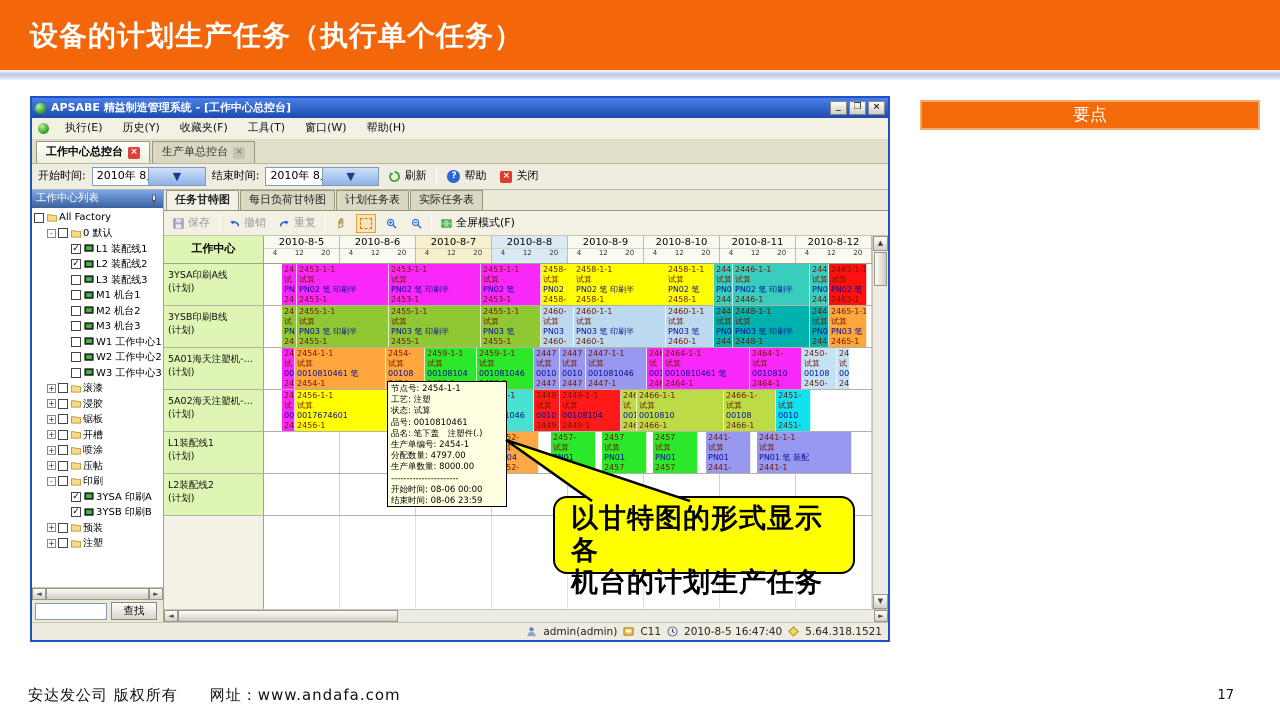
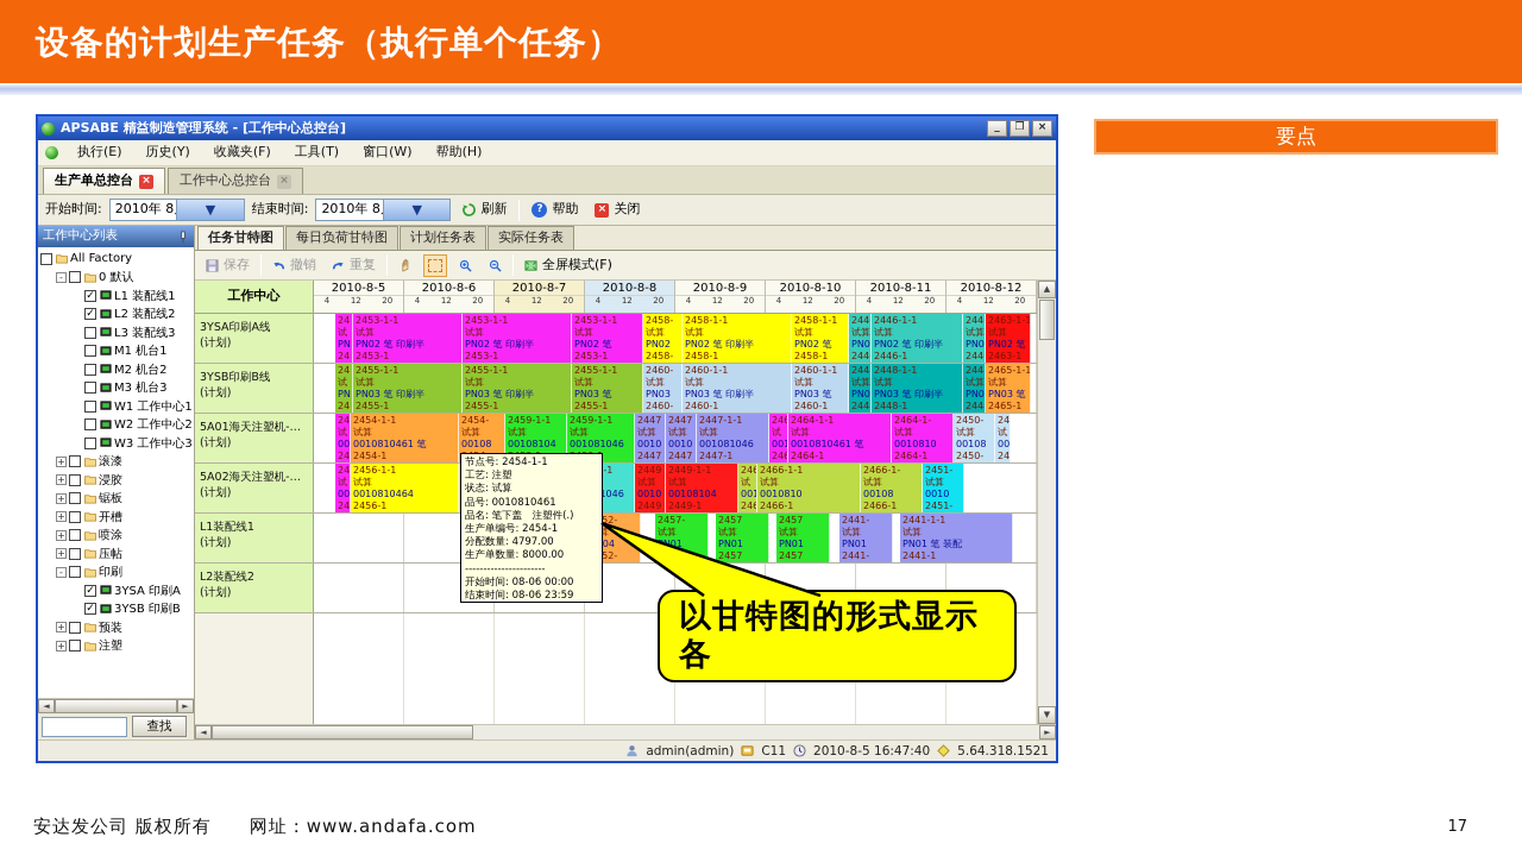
  设备的计划生产任务（执行单个任务）
  要点
  APSABE 精益制造管理系统 - [工作中心总控台]
  _
  ❐
  ×
  执行(E)
  历史(Y)
  收藏夹(F)
  工具(T)
  窗口(W)
  帮助(H)
- 工作中心总控台
+ 生产单总控台
  ×
- 生产单总控台
+ 工作中心总控台
  ×
  开始时间:
  ▼
  结束时间:
  ▼
  刷新
  ?
  帮助
  ×
  关闭
  工作中心列表
  All Factory
  -
  0 默认
  ✓
  L1 装配线1
  ✓
  L2 装配线2
  L3 装配线3
  M1 机台1
  M2 机台2
  M3 机台3
  W1 工作中心1
  W2 工作中心2
  W3 工作中心3
  +
  滚漆
  +
  浸胶
  +
  锯板
  +
  开槽
  +
  喷涂
  +
  压帖
  -
  印刷
  ✓
  3YSA 印刷A
  ✓
  3YSB 印刷B
  +
  预装
  +
  注塑
  ◄
  ►
  查找
  任务甘特图
  每日负荷甘特图
  计划任务表
  实际任务表
  保存
  撤销
  重复
  全屏模式(F)
  工作中心
  2010-8-5
  4
  12
  20
  2010-8-6
  4
  12
  20
  2010-8-7
  4
  12
  20
  2010-8-8
  4
  12
  20
  2010-8-9
  4
  12
  20
  2010-8-10
  4
  12
  20
  2010-8-11
  4
  12
  20
  2010-8-12
  4
  12
  20
  3YSA印刷A线
  (计划)
  24
  试
  PN
  24
  2453-1-1
  试算
  PN02 笔 印刷半
  2453-1
  2453-1-1
  试算
  PN02 笔 印刷半
  2453-1
  2453-1-1
  试算
  PN02 笔
  2453-1
  2458-
  试算
  PN02
  2458-
  2458-1-1
  试算
  PN02 笔 印刷半
  2458-1
  2458-1-1
  试算
  PN02 笔
  2458-1
  244
  试算
  PN0
  244
  2446-1-1
  试算
  PN02 笔 印刷半
  2446-1
  244
  试算
  PN0
  244
  2463-1-1
  试算
  PN02 笔
  2463-1
  3YSB印刷B线
  (计划)
  24
  试
  PN
  24
  2455-1-1
  试算
  PN03 笔 印刷半
  2455-1
  2455-1-1
  试算
  PN03 笔 印刷半
  2455-1
  2455-1-1
  试算
  PN03 笔
  2455-1
  2460-
  试算
  PN03
  2460-
  2460-1-1
  试算
  PN03 笔 印刷半
  2460-1
  2460-1-1
  试算
  PN03 笔
  2460-1
  244
  试算
  PN0
  244
  2448-1-1
  试算
  PN03 笔 印刷半
  2448-1
  244
  试算
  PN0
  244
  2465-1-1
  试算
  PN03 笔
  2465-1
  5A01海天注塑机-…
  (计划)
  试
  2454-1-1
  试算
  0010810461 笔
  2454-1
  2454-
  试算
  00108
  2459-1-1
  试算
  00108104
  2459-1-1
  试算
  001081046
  2447
  试算
  0010
  2447
  2447
  试算
  0010
  2447
  2447-1-1
  试算
  001081046
  2447-1
  246
  试
  001
  246
  2464-1-1
  试算
  0010810461 笔
  2464-1
  2464-1-
  试算
  0010810
  2464-1
  2450-
  试算
  00108
  2450-
  24
  试
  00
  24
  5A02海天注塑机-…
  (计划)
  试
  2456-1-1
  试算
- 0017674601
+ 0010810464
  2456-1
  2449
  试算
  0010
  2449
  2449-1-1
  试算
  00108104
  2449-1
  246
  试
  001
  246
  2466-1-1
  试算
  0010810
  2466-1
  2466-1-
  试算
  00108
  2466-1
  2451-
  试算
  0010
  2451-
  L1装配线1
  (计划)
  2457-
  试算
  2457
  试算
  PN01
  2457
  2457
  试算
  PN01
  2457
  2441-
  试算
  PN01
  2441-
  2441-1-1
  试算
  PN01 笔 装配
  2441-1
  L2装配线2
  (计划)
  ▲
  ▼
  ◄
  ►
  admin(admin)
  C11
  2010-8-5 16:47:40
  5.64.318.1521
  节点号: 2454-1-1
  工艺: 注塑
  状态: 试算
  品号: 0010810461
  品名: 笔下盖 注塑件(.)
  生产单编号: 2454-1
  分配数量: 4797.00
  生产单数量: 8000.00
  ----------------------
  开始时间: 08-06 00:00
  结束时间: 08-06 23:59
  以甘特图的形式显示各
- 机台的计划生产任务
  安达发公司 版权所有 网址：www.andafa.com
  17
